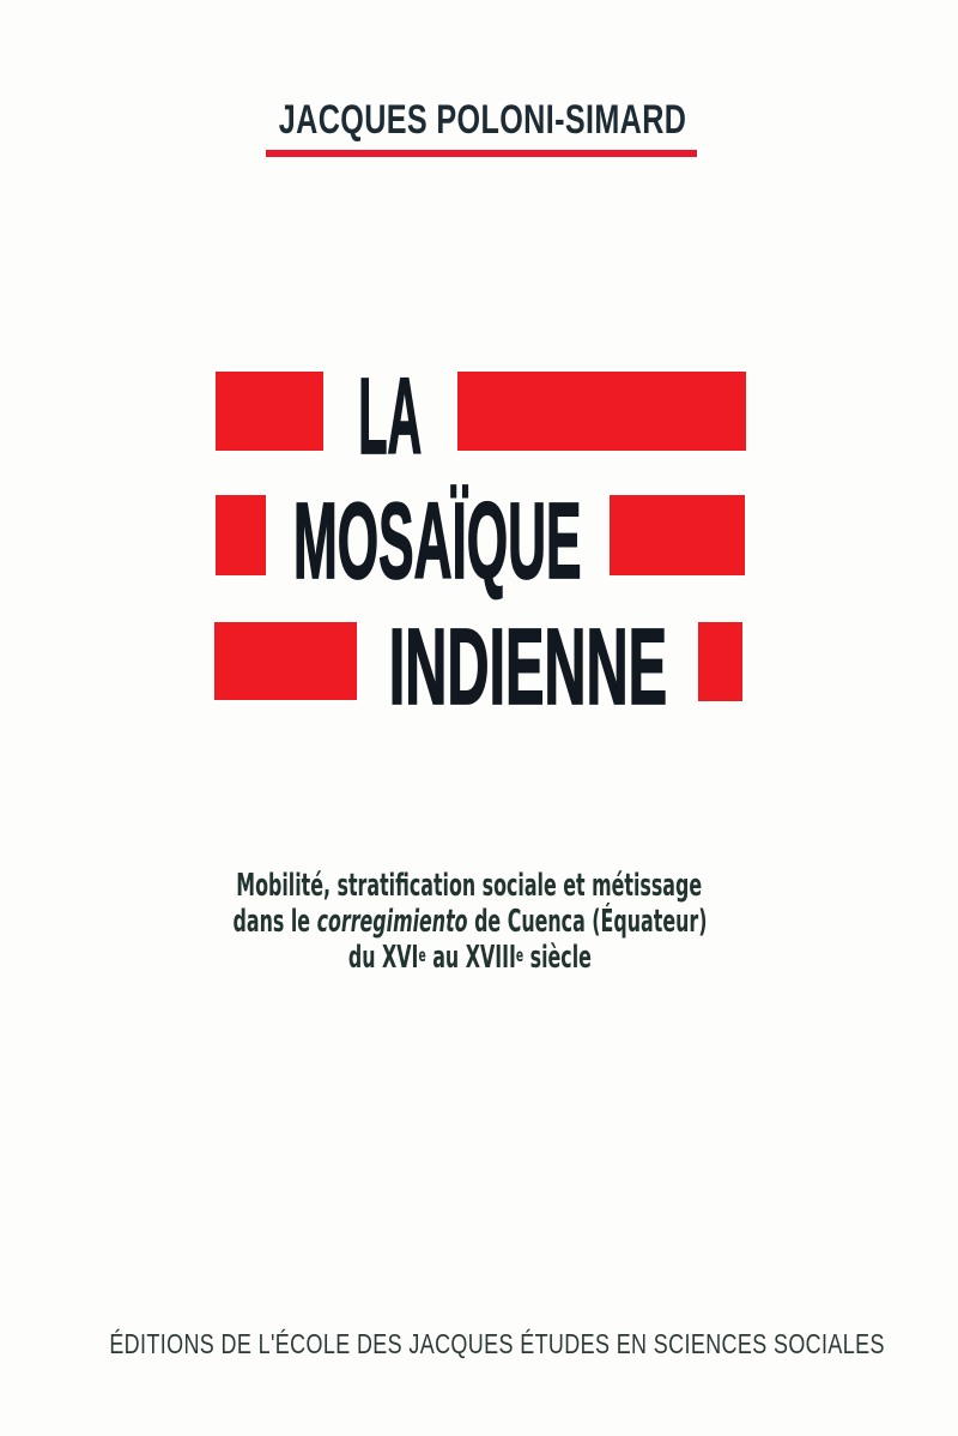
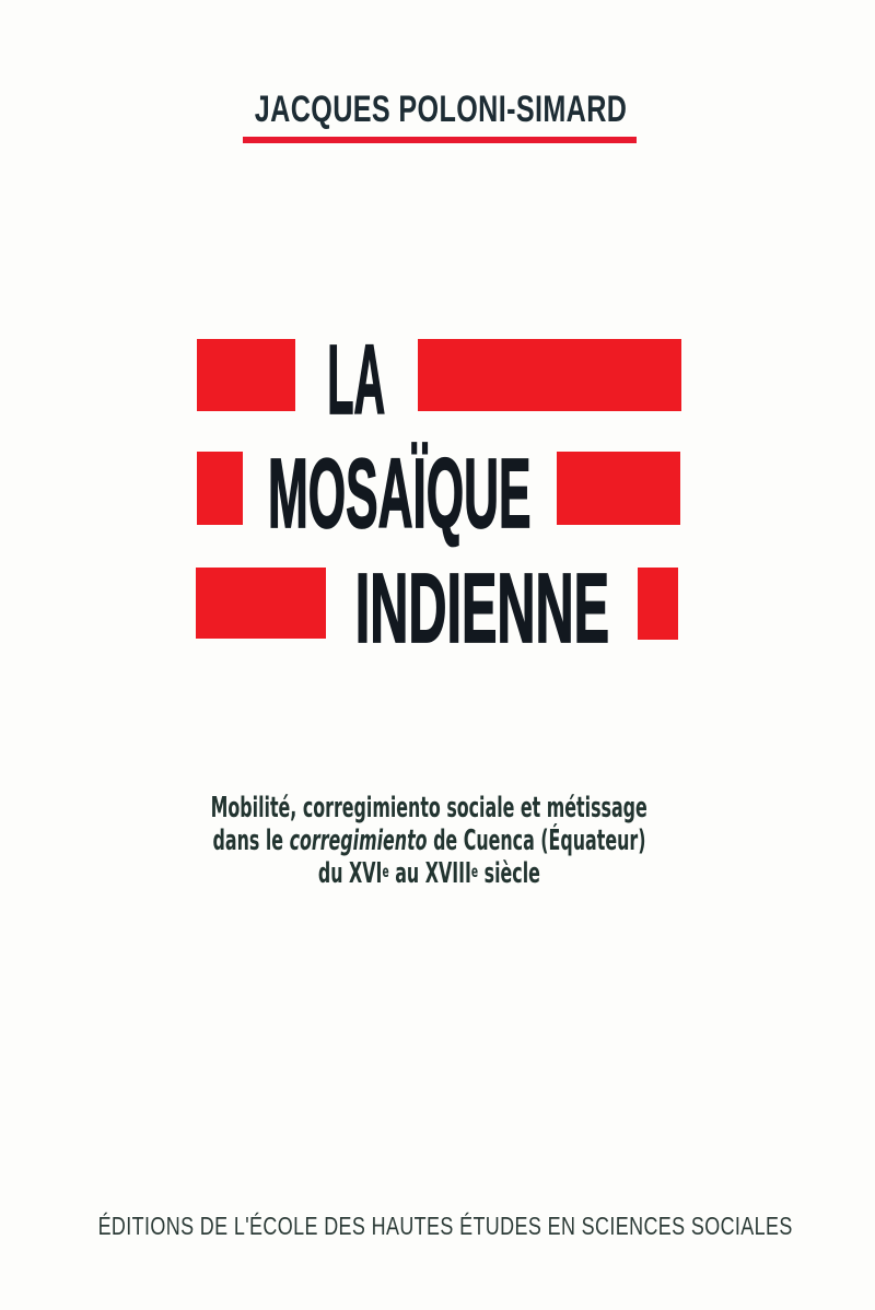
  JACQUES POLONI-SIMARD
  LA
  MOSAÏQUE
  INDIENNE
- Mobilité, stratification sociale et métissage
+ Mobilité, corregimiento sociale et métissage
  dans le corregimiento de Cuenca (Équateur)
  du XVIe au XVIIIe siècle
- ÉDITIONS DE L'ÉCOLE DES JACQUES ÉTUDES EN SCIENCES SOCIALES
+ ÉDITIONS DE L'ÉCOLE DES HAUTES ÉTUDES EN SCIENCES SOCIALES
